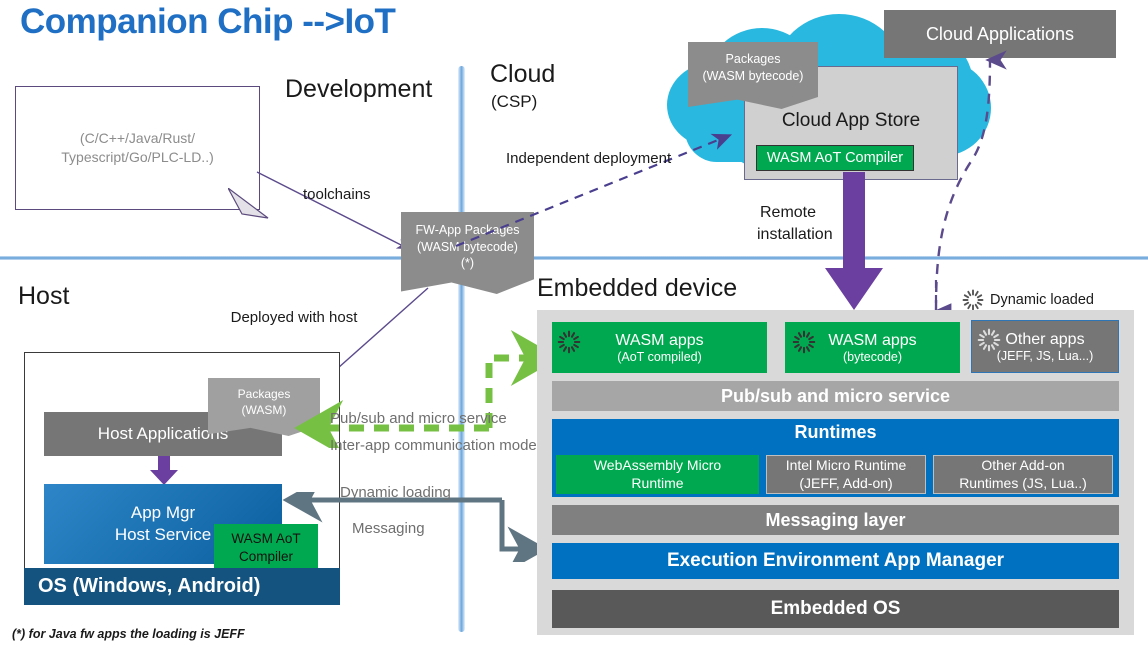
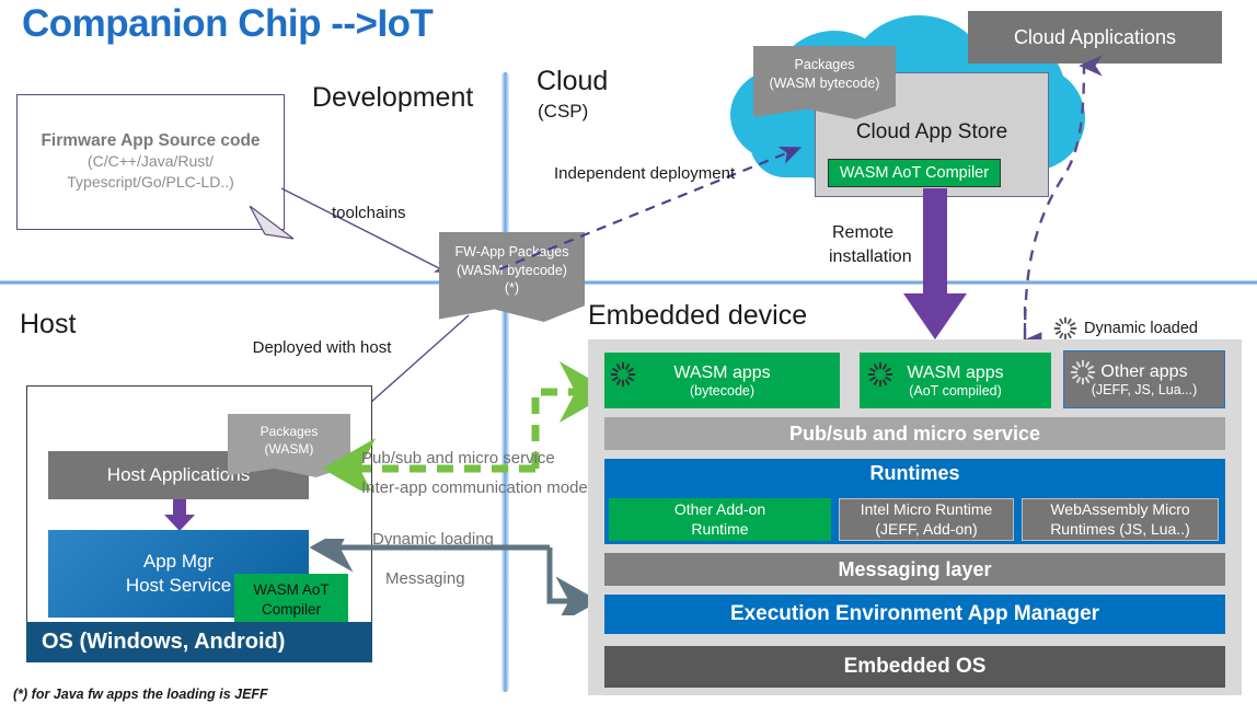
  Companion Chip -->IoT
  Development
  Cloud
  (CSP)
  Host
  Embedded device
+ Firmware App Source code
  (C/C++/Java/Rust/
  Typescript/Go/PLC-LD..)
  toolchains
  FW-App Packages
  (WASM bytecode)
  (*)
  Cloud App Store
  WASM AoT Compiler
  Cloud Applications
  Packages
  (WASM bytecode)
  Independent deployment
  Remote
  installation
  Dynamic loaded
  Deployed with host
  Host Applications
  Packages
  (WASM)
  App Mgr
  Host Service
  WASM AoT
  Compiler
  OS (Windows, Android)
  (*) for Java fw apps the loading is JEFF
  Pub/sub and micro service
  Inter-app communication mode
  Dynamic loading
  Messaging
  WASM apps
- (AoT compiled)
+ (bytecode)
  WASM apps
- (bytecode)
+ (AoT compiled)
  Other apps
  (JEFF, JS, Lua...)
  Pub/sub and micro service
  Runtimes
- WebAssembly Micro
+ Other Add-on
  Runtime
  Intel Micro Runtime
  (JEFF, Add-on)
- Other Add-on
+ WebAssembly Micro
  Runtimes (JS, Lua..)
  Messaging layer
  Execution Environment App Manager
  Embedded OS
